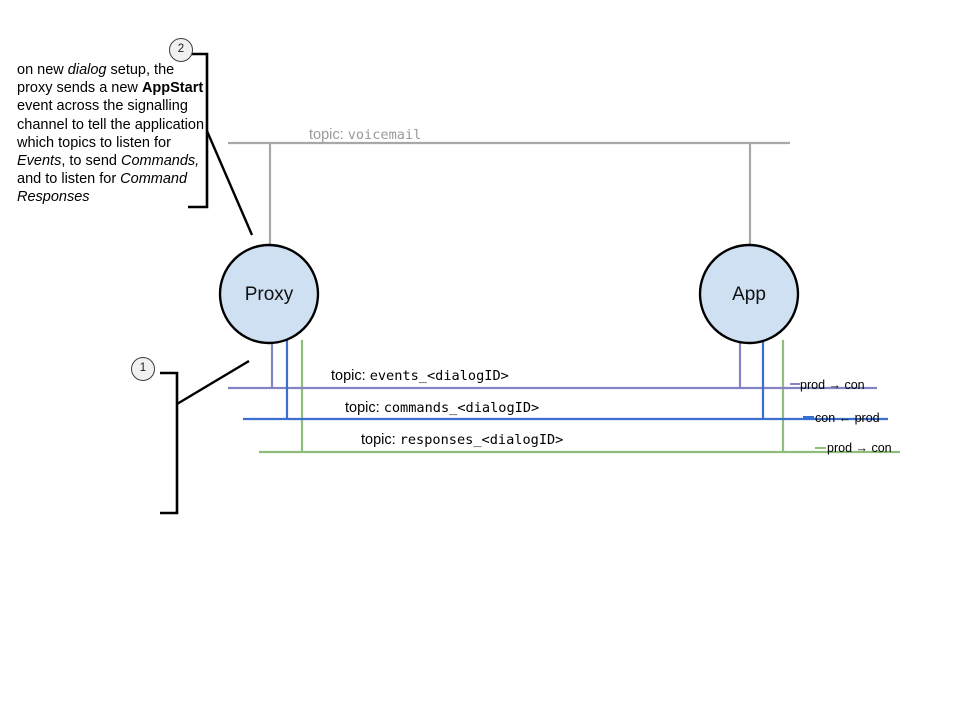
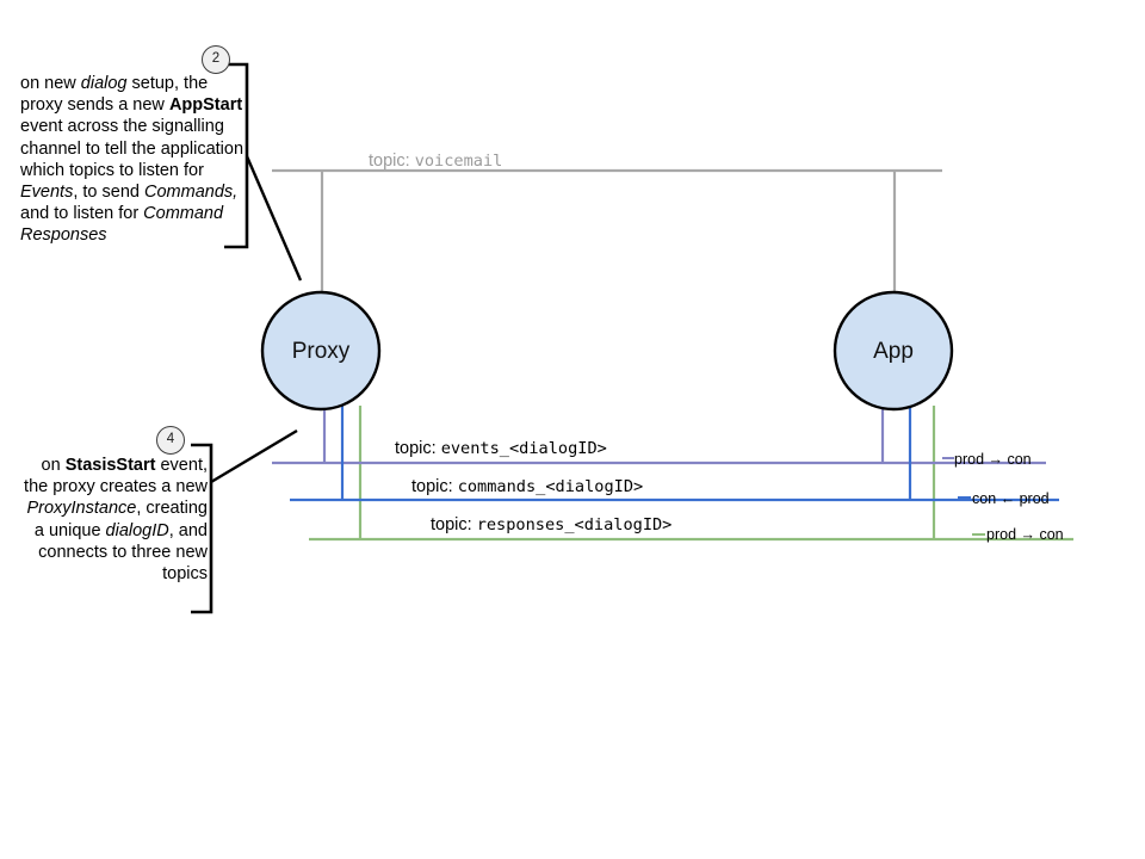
  Proxy
  App
  2
- 1
+ 4
  on new dialog setup, the proxy sends a new AppStart event across the signalling channel to tell the application which topics to listen for Events, to send Commands, and to listen for Command Responses
+ on StasisStart event, the proxy creates a new ProxyInstance, creating a unique dialogID, and connects to three new topics
  topic: voicemail
  topic: events_<dialogID>
  topic: commands_<dialogID>
  topic: responses_<dialogID>
  prod → con
  con ← prod
  prod → con
